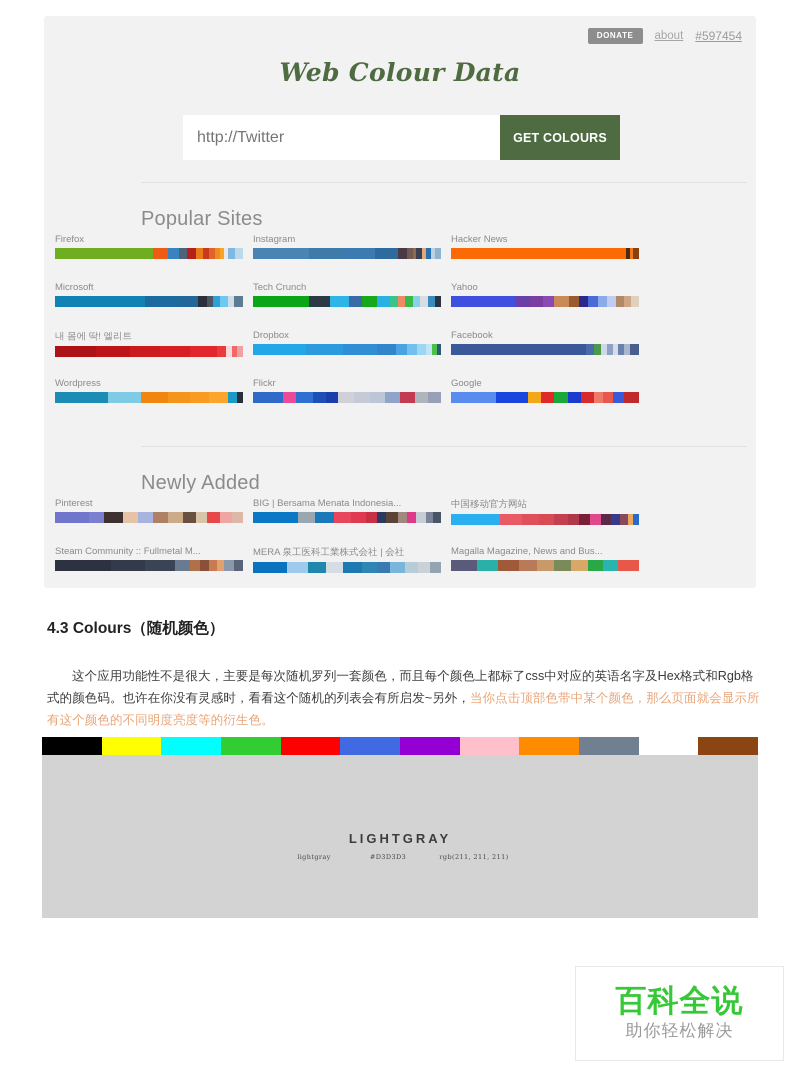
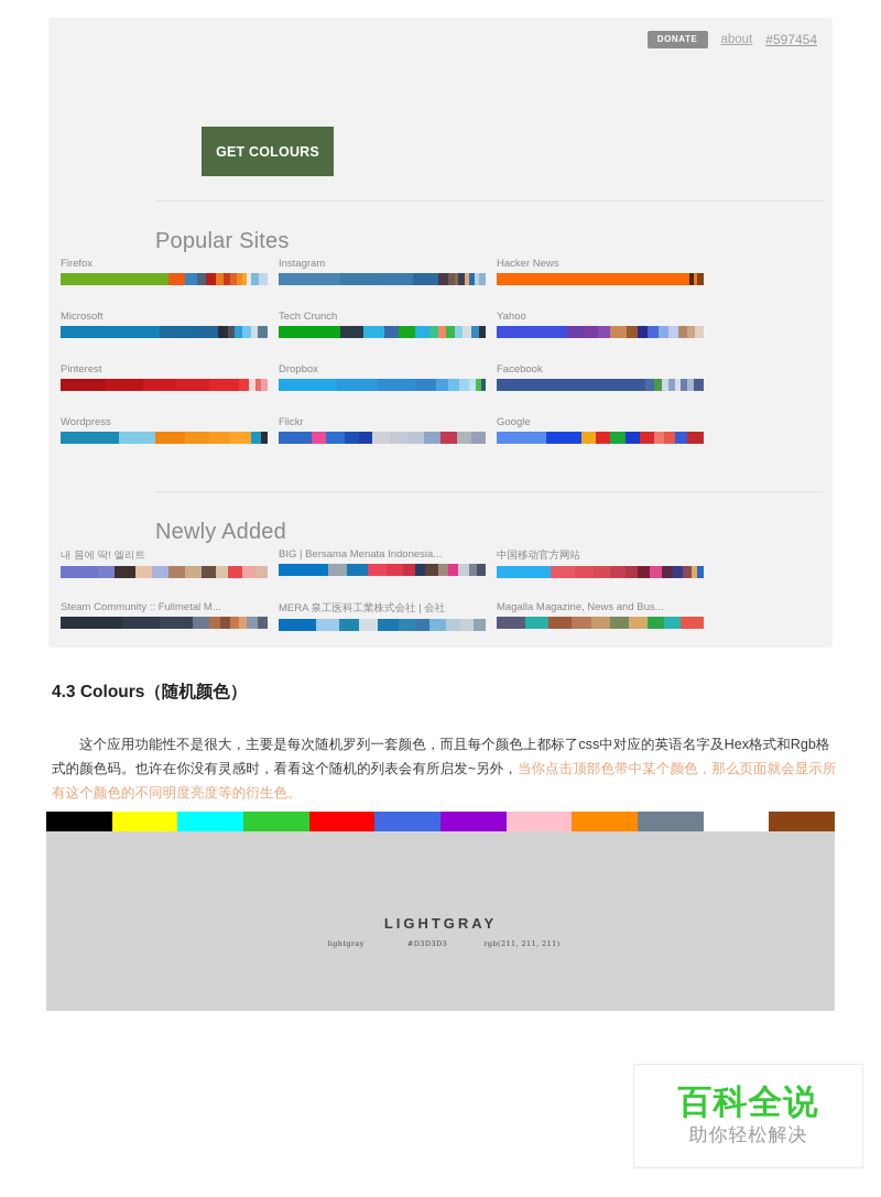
  DONATE
  about
  #597454
- Web Colour Data
- http://Twitter
  GET COLOURS
  Popular Sites
  Firefox
  Instagram
  Hacker News
  Microsoft
  Tech Crunch
  Yahoo
- 내 몸에 딱! 엘리트
+ Pinterest
  Dropbox
  Facebook
  Wordpress
  Flickr
  Google
  Newly Added
- Pinterest
+ 내 몸에 딱! 엘리트
  BIG | Bersama Menata Indonesia...
  中国移动官方网站
  Steam Community :: Fullmetal M...
  MERA 泉工医科工業株式会社 | 会社
  Magalla Magazine, News and Bus...
  4.3 Colours（随机颜色）
  这个应用功能性不是很大，主要是每次随机罗列一套颜色，而且每个颜色上都标了css中对应的英语名字及Hex格式和Rgb格式的颜色码。也许在你没有灵感时，看看这个随机的列表会有所启发~另外，当你点击顶部色带中某个颜色，那么页面就会显示所有这个颜色的不同明度亮度等的衍生色。
  LIGHTGRAY
  lightgray #D3D3D3 rgb(211, 211, 211)
  百科全说
  助你轻松解决
